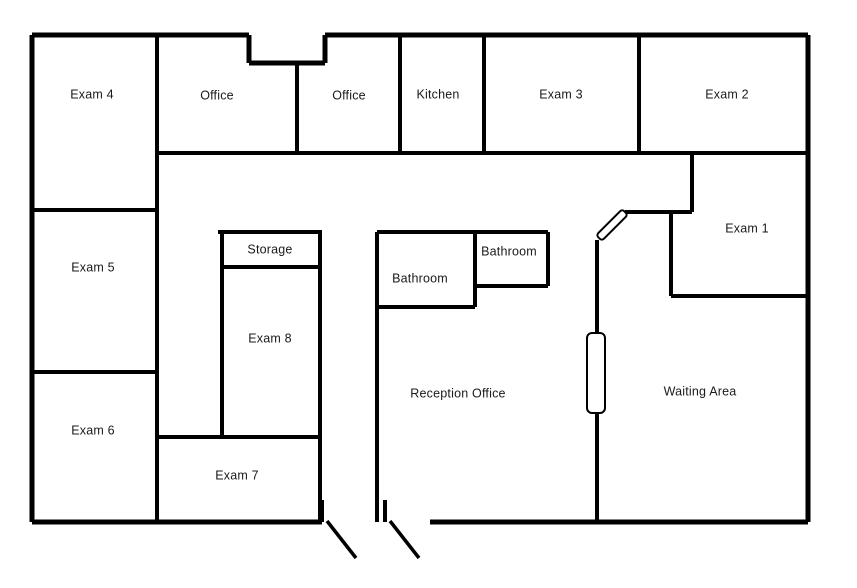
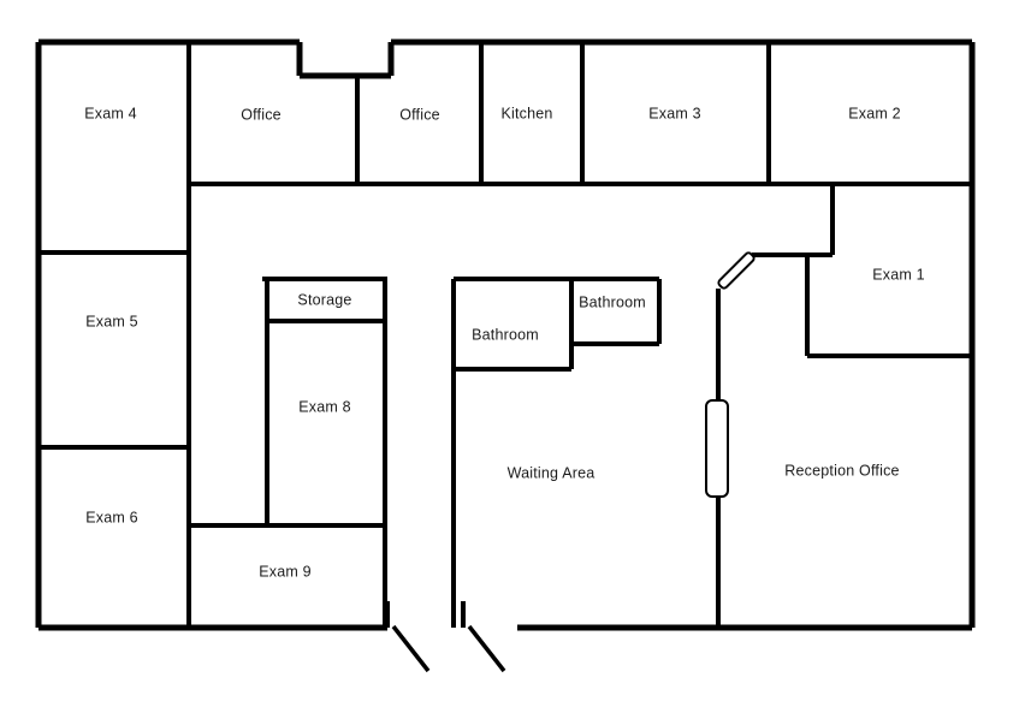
  Exam 4
  Office
  Office
  Kitchen
  Exam 3
  Exam 2
  Exam 5
  Exam 6
  Storage
  Exam 8
- Exam 7
+ Exam 9
  Bathroom
  Bathroom
- Reception Office
+ Waiting Area
  Exam 1
- Waiting Area
+ Reception Office
